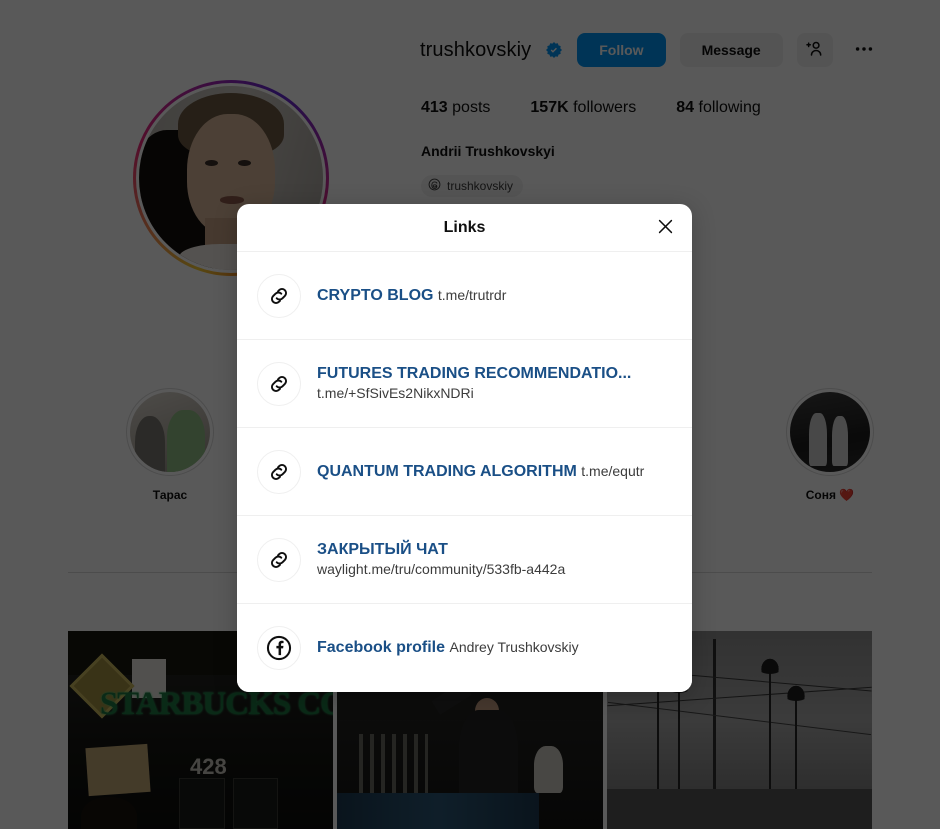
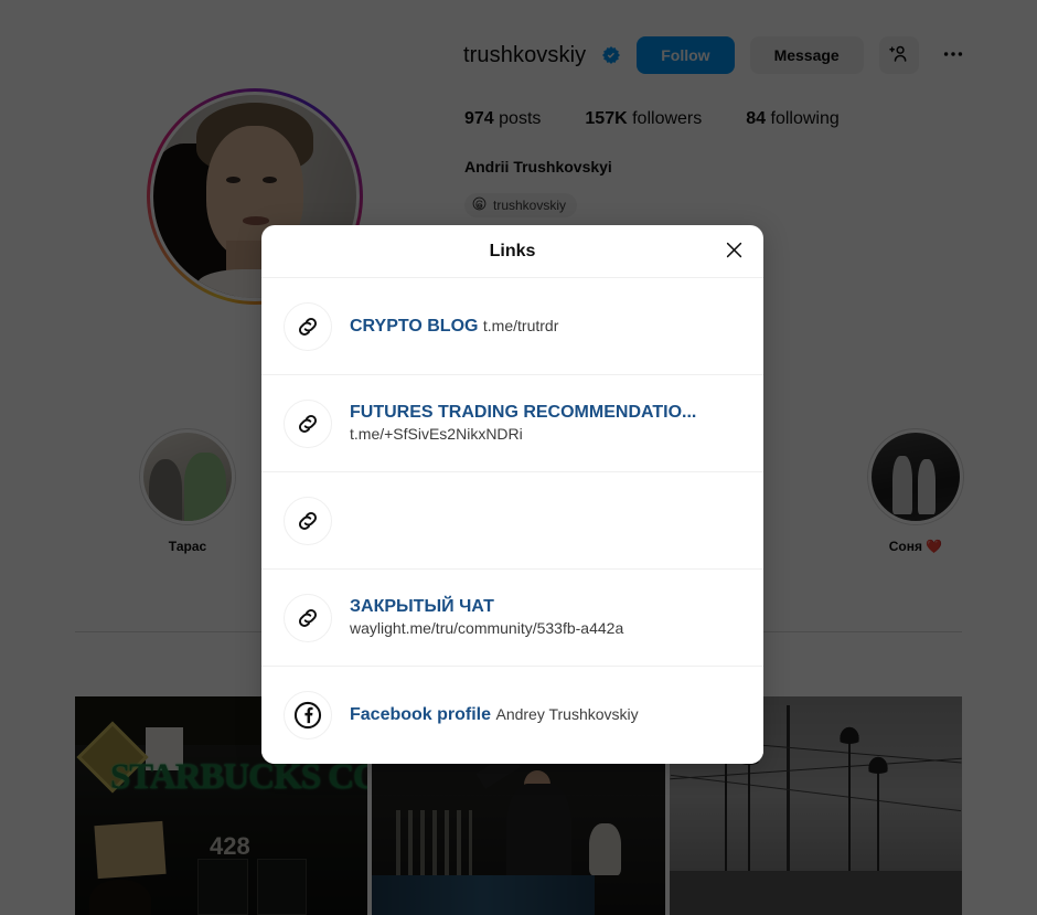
  trushkovskiy
  Follow
  Message
- 413 posts
+ 974 posts
  157K followers
  84 following
  Andrii Trushkovskyi
  trushkovskiy
  Тарас
  Соня ❤️
  428
  Links
  CRYPTO BLOG t.me/trutrdr
  FUTURES TRADING RECOMMENDATIO... t.me/+SfSivEs2NikxNDRi
- QUANTUM TRADING ALGORITHM t.me/equtr
  ЗАКРЫТЫЙ ЧАТ waylight.me/tru/community/533fb-a442a
  Facebook profile Andrey Trushkovskiy
